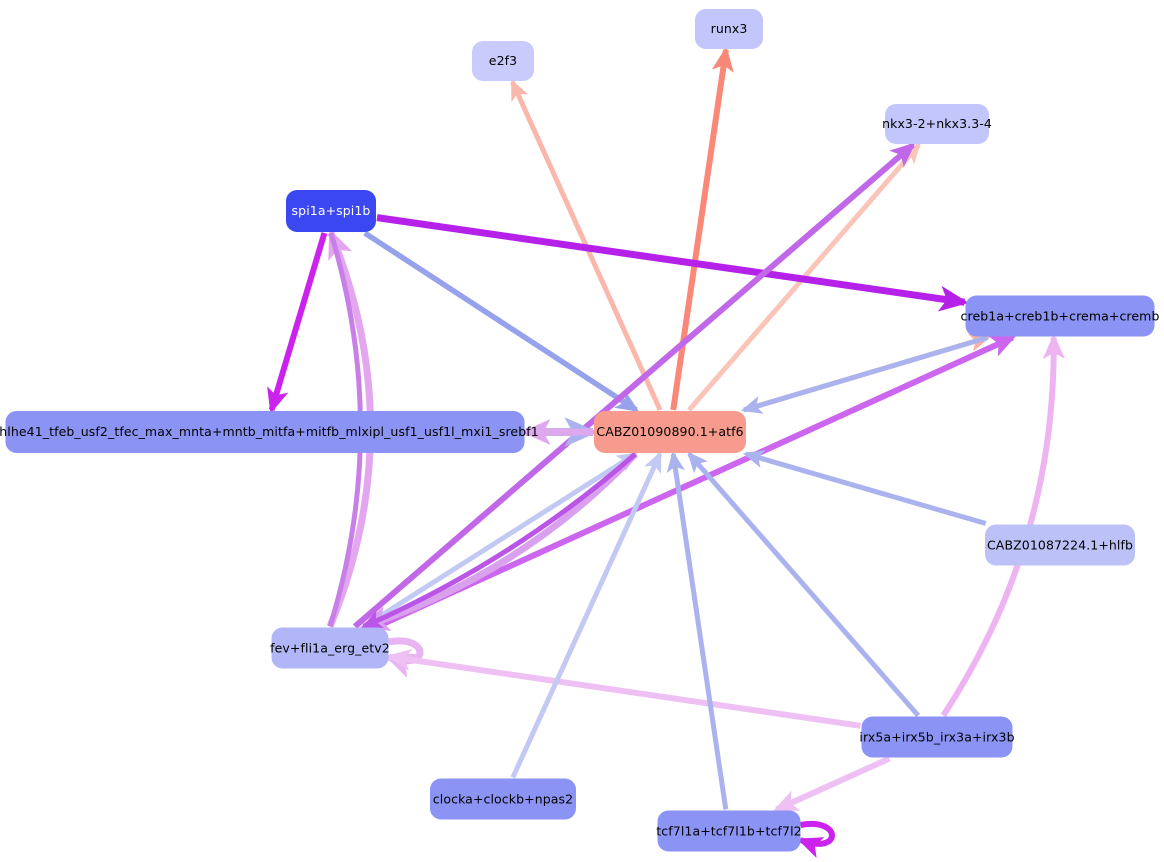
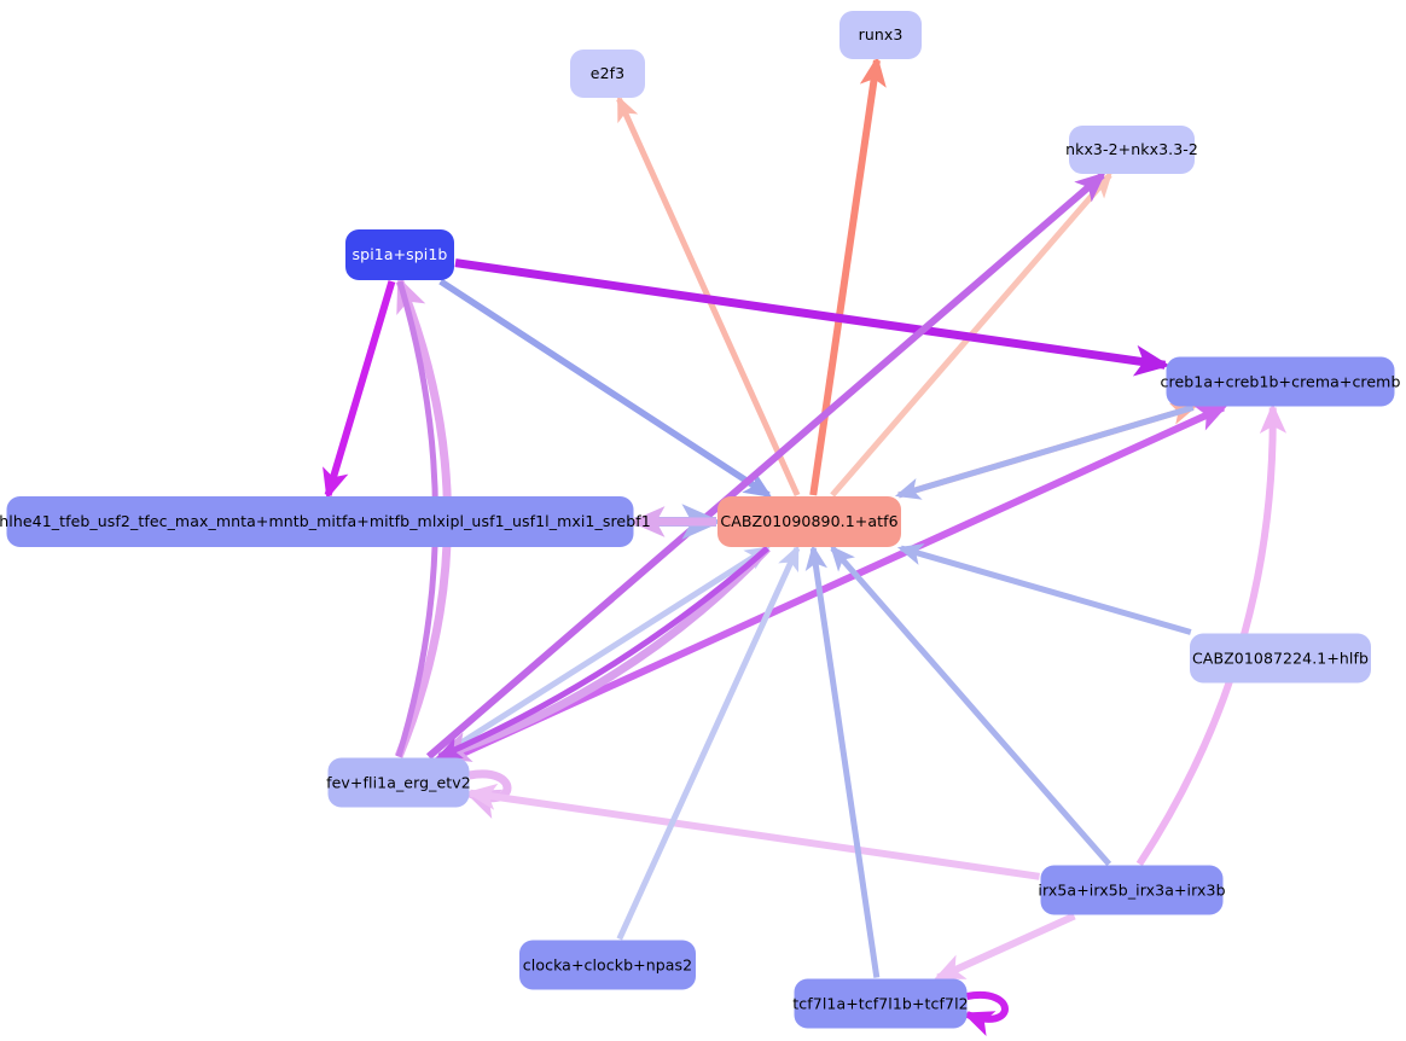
  runx3
  e2f3
- nkx3-2+nkx3.3-4
+ nkx3-2+nkx3.3-2
  spi1a+spi1b
  creb1a+creb1b+crema+cremb
  hlhe41_tfeb_usf2_tfec_max_mnta+mntb_mitfa+mitfb_mlxipl_usf1_usf1l_mxi1_srebf1
  CABZ01090890.1+atf6
  CABZ01087224.1+hlfb
  fev+fli1a_erg_etv2
  irx5a+irx5b_irx3a+irx3b
  clocka+clockb+npas2
  tcf7l1a+tcf7l1b+tcf7l2
